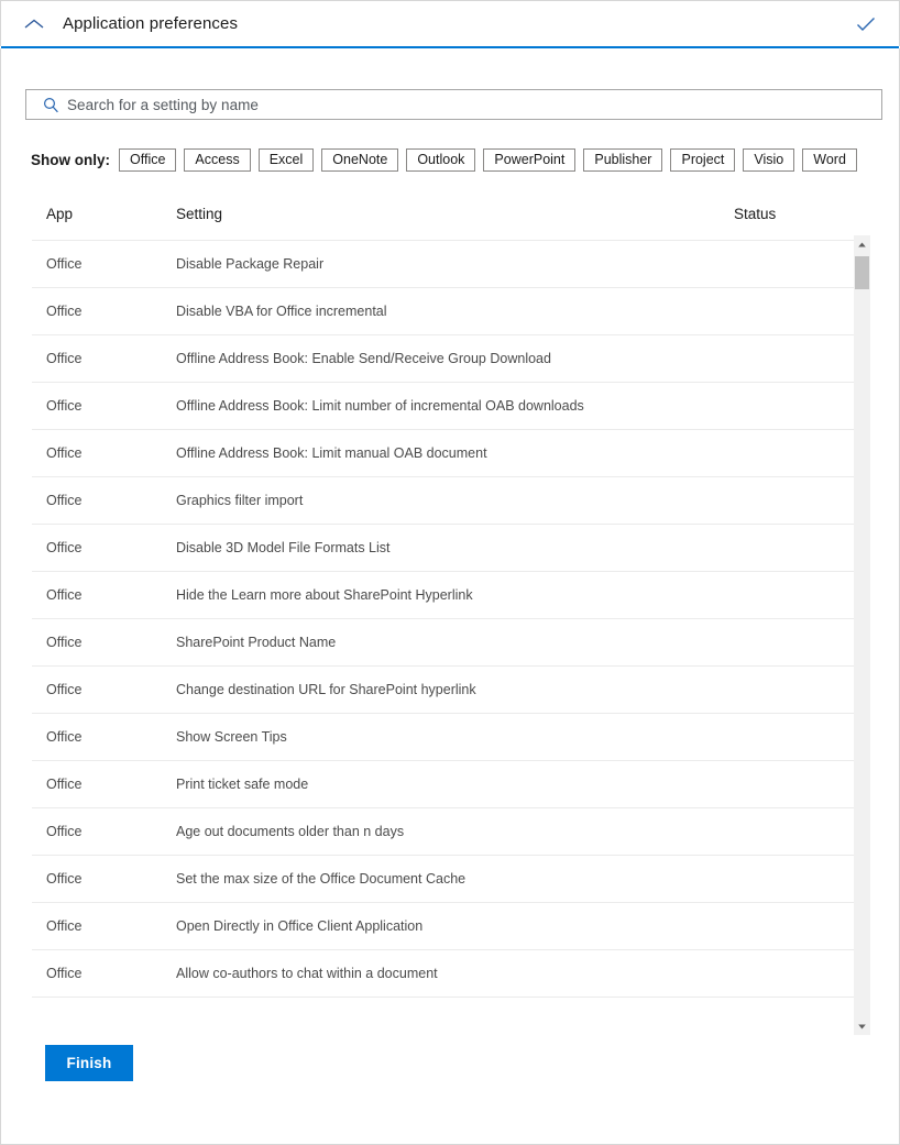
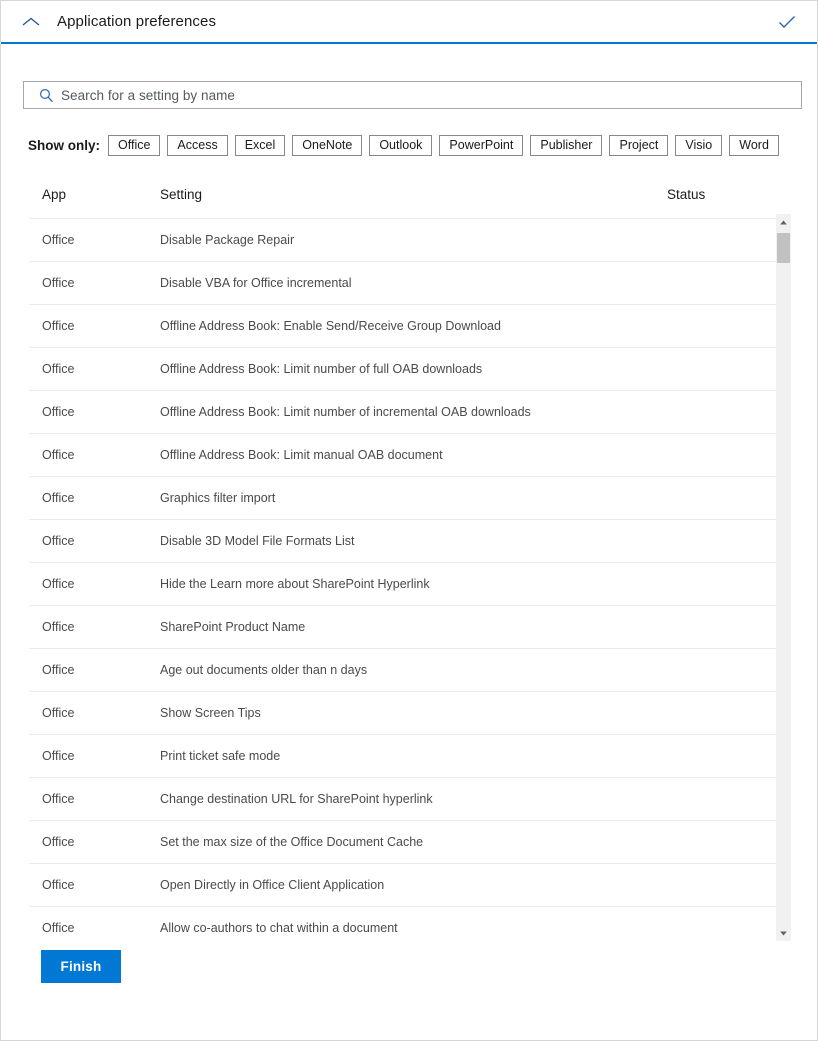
  Application preferences
  Search for a setting by name
  Show only:
  Office
  Access
  Excel
  OneNote
  Outlook
  PowerPoint
  Publisher
  Project
  Visio
  Word
  App	Setting	Status
  Office	Disable Package Repair
  Office	Disable VBA for Office incremental
  Office	Offline Address Book: Enable Send/Receive Group Download
+ Office	Offline Address Book: Limit number of full OAB downloads
  Office	Offline Address Book: Limit number of incremental OAB downloads
  Office	Offline Address Book: Limit manual OAB document
  Office	Graphics filter import
  Office	Disable 3D Model File Formats List
  Office	Hide the Learn more about SharePoint Hyperlink
  Office	SharePoint Product Name
- Office	Change destination URL for SharePoint hyperlink
+ Office	Age out documents older than n days
  Office	Show Screen Tips
  Office	Print ticket safe mode
- Office	Age out documents older than n days
+ Office	Change destination URL for SharePoint hyperlink
  Office	Set the max size of the Office Document Cache
  Office	Open Directly in Office Client Application
  Office	Allow co-authors to chat within a document
  Finish
